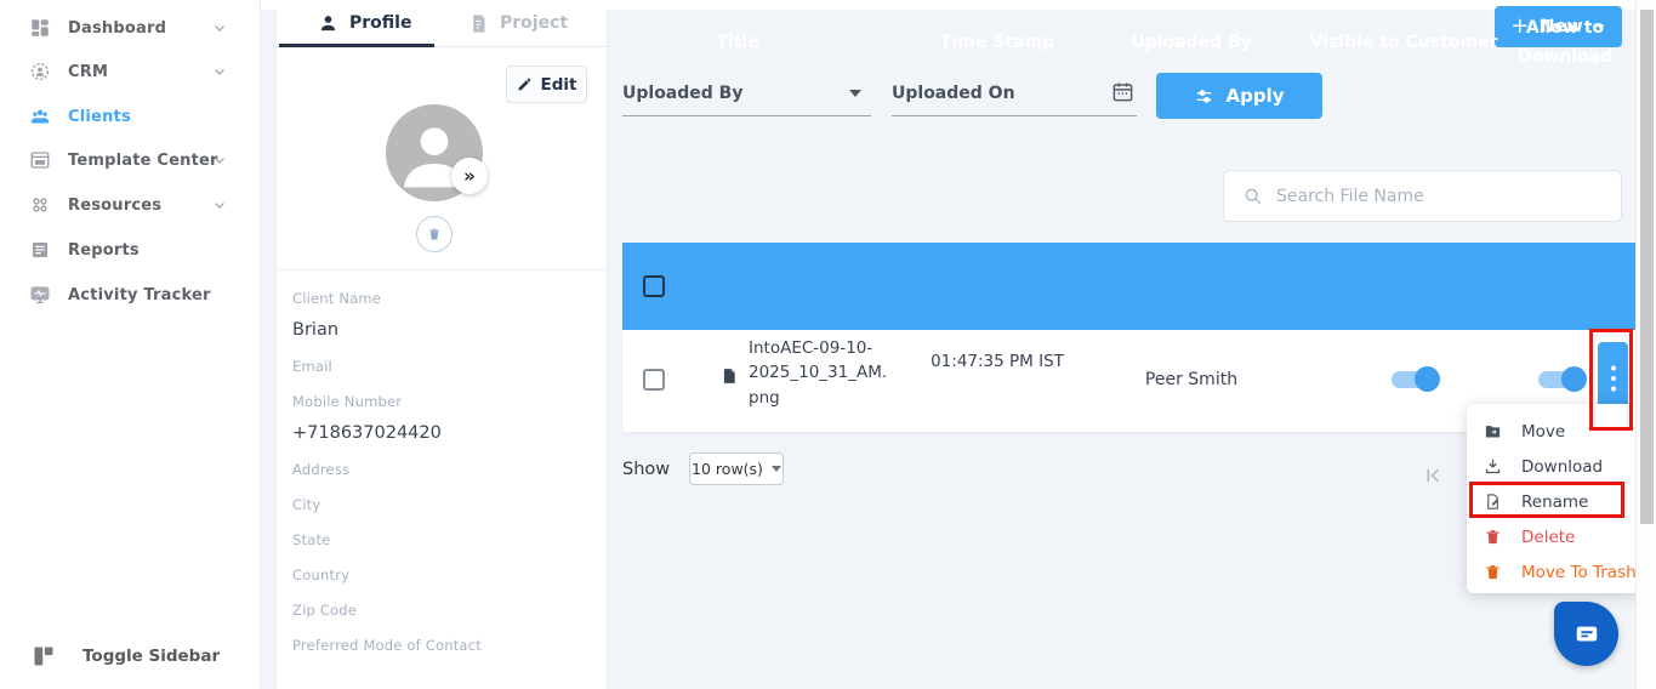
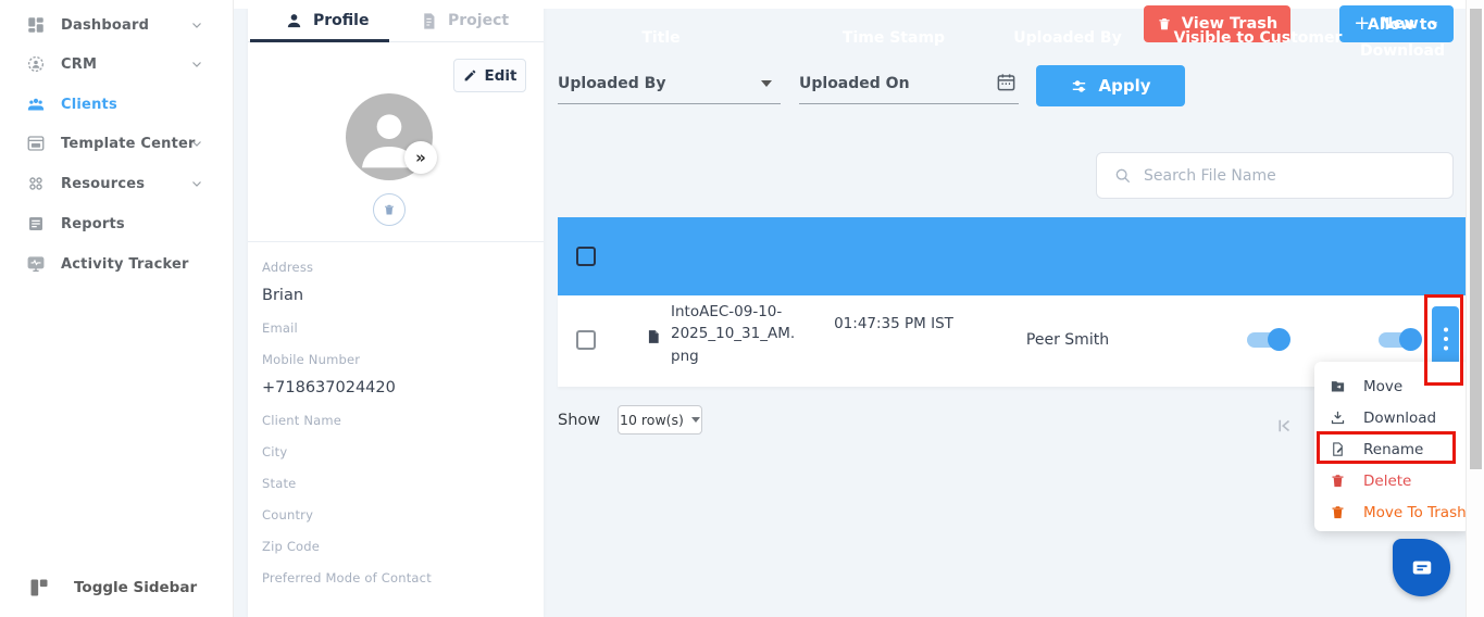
  Dashboard
  CRM
  Clients
  Template Center
  Resources
  Reports
  Activity Tracker
  Toggle Sidebar
  Profile
  Project
  Edit
  »
- Client Name
+ Address
  Brian
  Email
  Mobile Number
  +718637024420
- Address
+ Client Name
  City
  State
  Country
  Zip Code
  Preferred Mode of Contact
+ View Trash
  +
  New
  Uploaded By
  Uploaded On
  Apply
  Search File Name
  Visible to Customer
  IntoAEC-09-10-
  2025_10_31_AM.
  png
  01:47:35 PM IST
  Peer Smith
  Show
  10 row(s)
  Move
  Download
  Rename
  Delete
  Move To Trash
